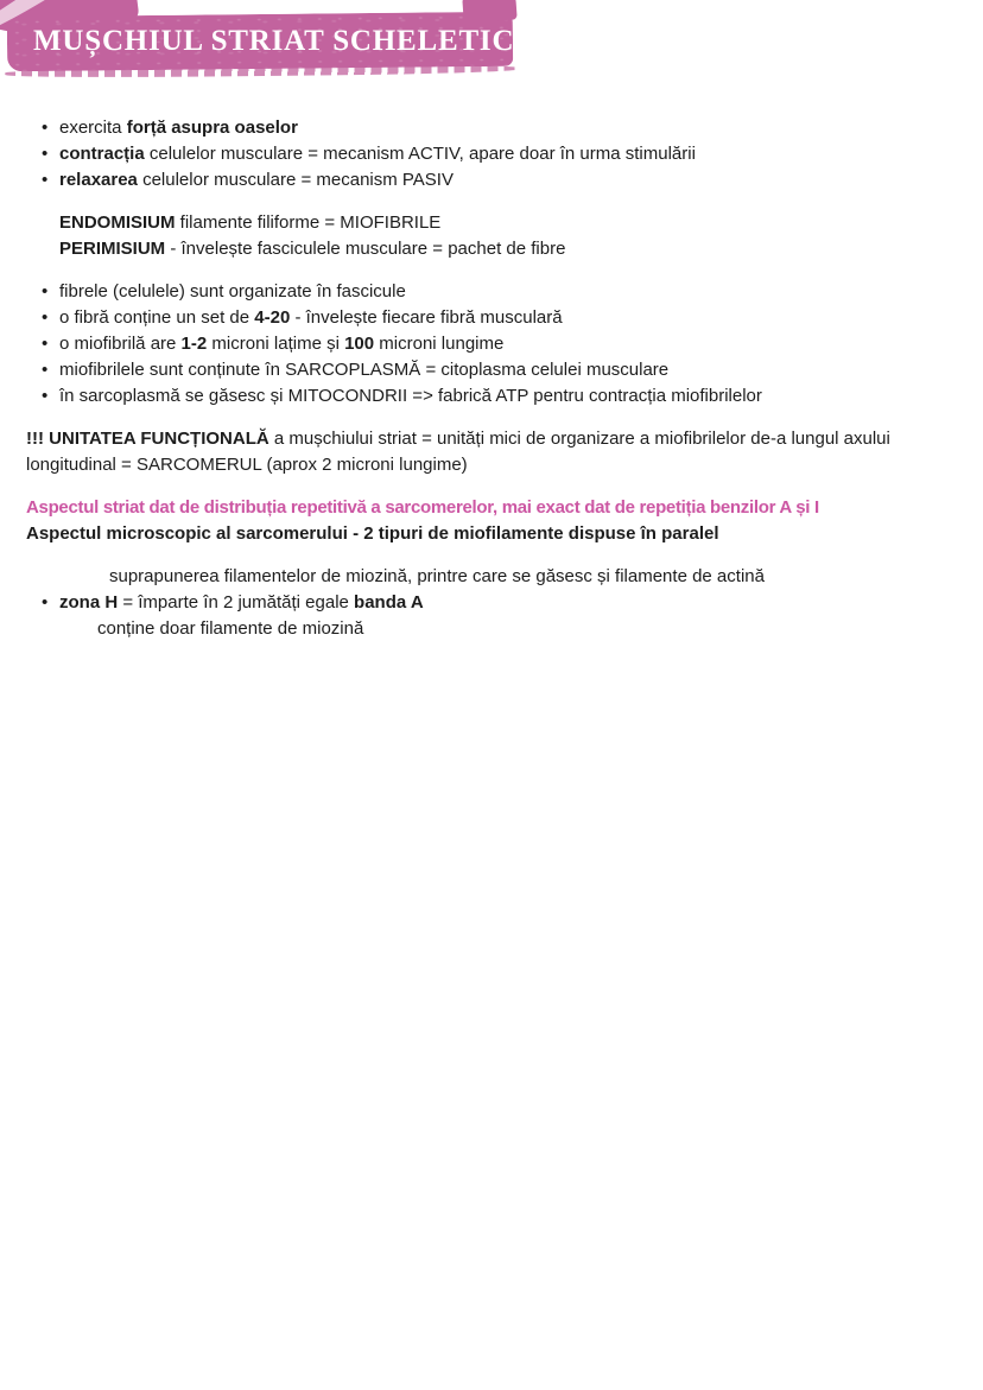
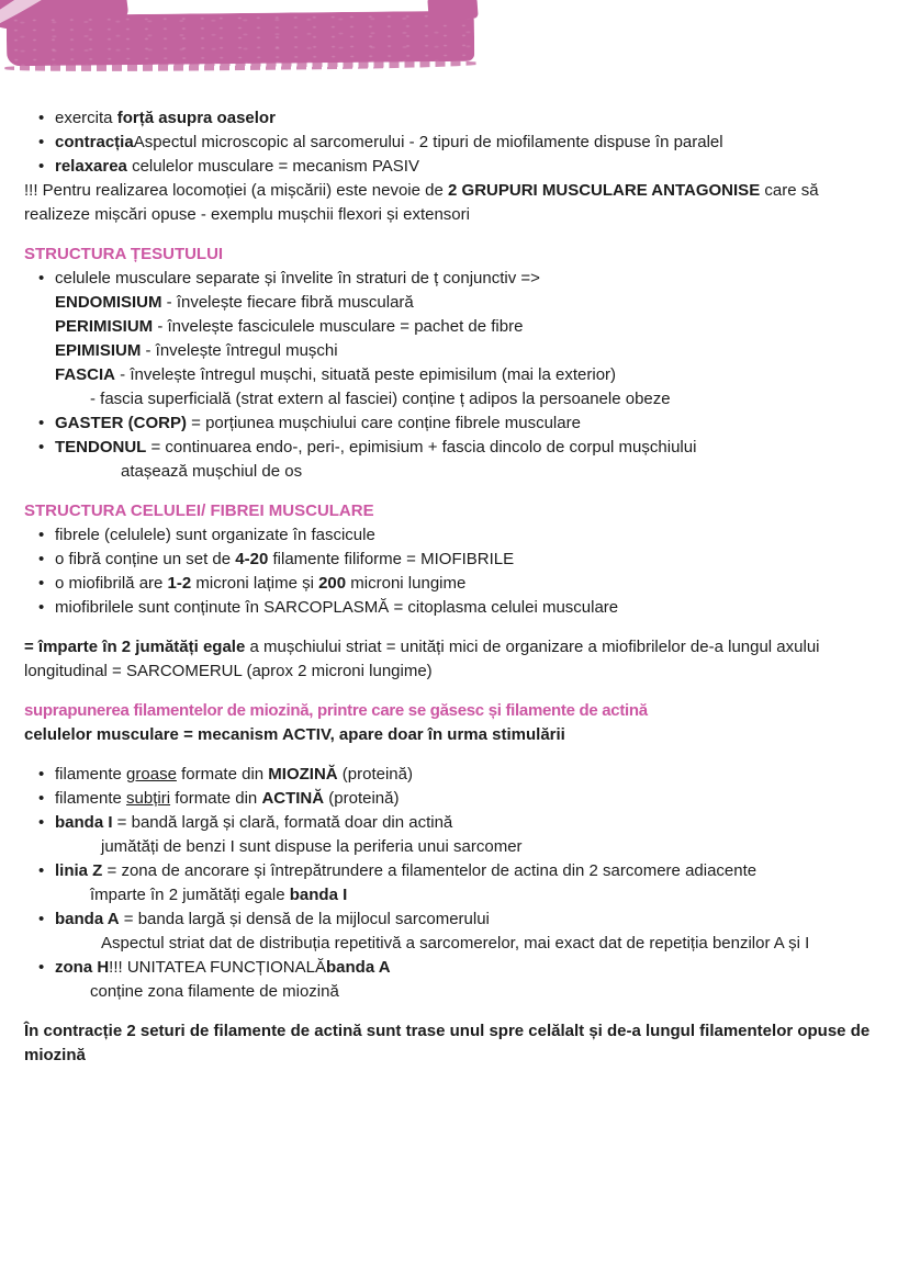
- MUȘCHIUL STRIAT SCHELETIC
  exercita forță asupra oaselor
- contracția celulelor musculare = mecanism ACTIV, apare doar în urma stimulării
+ contracțiaAspectul microscopic al sarcomerului - 2 tipuri de miofilamente dispuse în paralel
  relaxarea celulelor musculare = mecanism PASIV
+ !!! Pentru realizarea locomoției (a mișcării) este nevoie de 2 GRUPURI MUSCULARE ANTAGONISE care să realizeze mișcări opuse - exemplu mușchii flexori și extensori
+ STRUCTURA ȚESUTULUI
+ celulele musculare separate și învelite în straturi de ț conjunctiv =>
- ENDOMISIUM filamente filiforme = MIOFIBRILE
+ ENDOMISIUM - învelește fiecare fibră musculară
  PERIMISIUM - învelește fasciculele musculare = pachet de fibre
+ EPIMISIUM - învelește întregul mușchi
+ FASCIA - învelește întregul mușchi, situată peste epimisilum (mai la exterior)
+ - fascia superficială (strat extern al fasciei) conține ț adipos la persoanele obeze
+ GASTER (CORP) = porțiunea mușchiului care conține fibrele musculare
+ TENDONUL = continuarea endo-, peri-, epimisium + fascia dincolo de corpul mușchiului
+ atașează mușchiul de os
+ STRUCTURA CELULEI/ FIBREI MUSCULARE
  fibrele (celulele) sunt organizate în fascicule
- o fibră conține un set de 4-20 - învelește fiecare fibră musculară
+ o fibră conține un set de 4-20 filamente filiforme = MIOFIBRILE
- o miofibrilă are 1-2 microni lațime și 100 microni lungime
+ o miofibrilă are 1-2 microni lațime și 200 microni lungime
  miofibrilele sunt conținute în SARCOPLASMĂ = citoplasma celulei musculare
- în sarcoplasmă se găsesc și MITOCONDRII => fabrică ATP pentru contracția miofibrilelor
- !!! UNITATEA FUNCȚIONALĂ a mușchiului striat = unități mici de organizare a miofibrilelor de-a lungul axului longitudinal = SARCOMERUL (aprox 2 microni lungime)
+ = împarte în 2 jumătăți egale a mușchiului striat = unități mici de organizare a miofibrilelor de-a lungul axului longitudinal = SARCOMERUL (aprox 2 microni lungime)
- Aspectul striat dat de distribuția repetitivă a sarcomerelor, mai exact dat de repetiția benzilor A și I
+ suprapunerea filamentelor de miozină, printre care se găsesc și filamente de actină
- Aspectul microscopic al sarcomerului - 2 tipuri de miofilamente dispuse în paralel
+ celulelor musculare = mecanism ACTIV, apare doar în urma stimulării
+ filamente groase formate din MIOZINĂ (proteină)
+ filamente subțiri formate din ACTINĂ (proteină)
+ banda I = bandă largă și clară, formată doar din actină
+ jumătăți de benzi I sunt dispuse la periferia unui sarcomer
+ linia Z = zona de ancorare și întrepătrundere a filamentelor de actina din 2 sarcomere adiacente
+ împarte în 2 jumătăți egale banda I
+ banda A = banda largă și densă de la mijlocul sarcomerului
- suprapunerea filamentelor de miozină, printre care se găsesc și filamente de actină
+ Aspectul striat dat de distribuția repetitivă a sarcomerelor, mai exact dat de repetiția benzilor A și I
- zona H = împarte în 2 jumătăți egale banda A
+ zona H!!! UNITATEA FUNCȚIONALĂbanda A
- conține doar filamente de miozină
+ conține zona filamente de miozină
+ În contracție 2 seturi de filamente de actină sunt trase unul spre celălalt și de-a lungul filamentelor opuse de miozină
